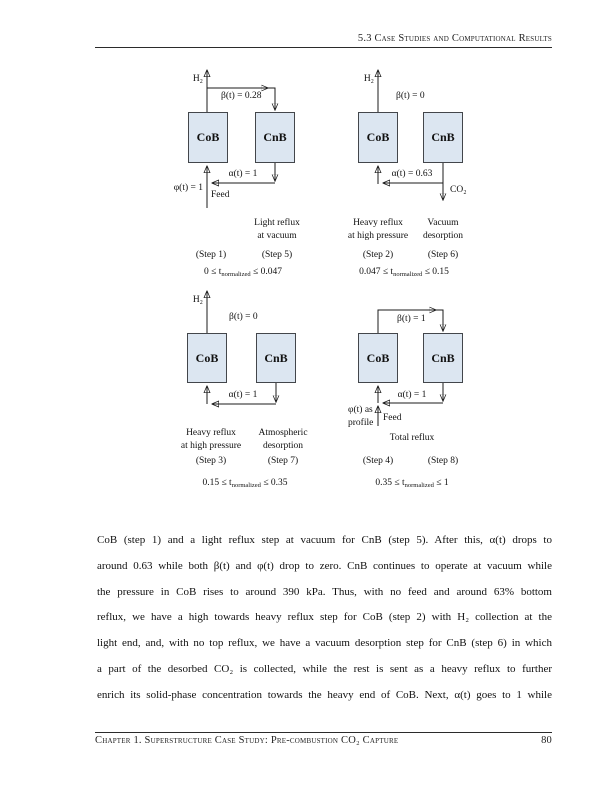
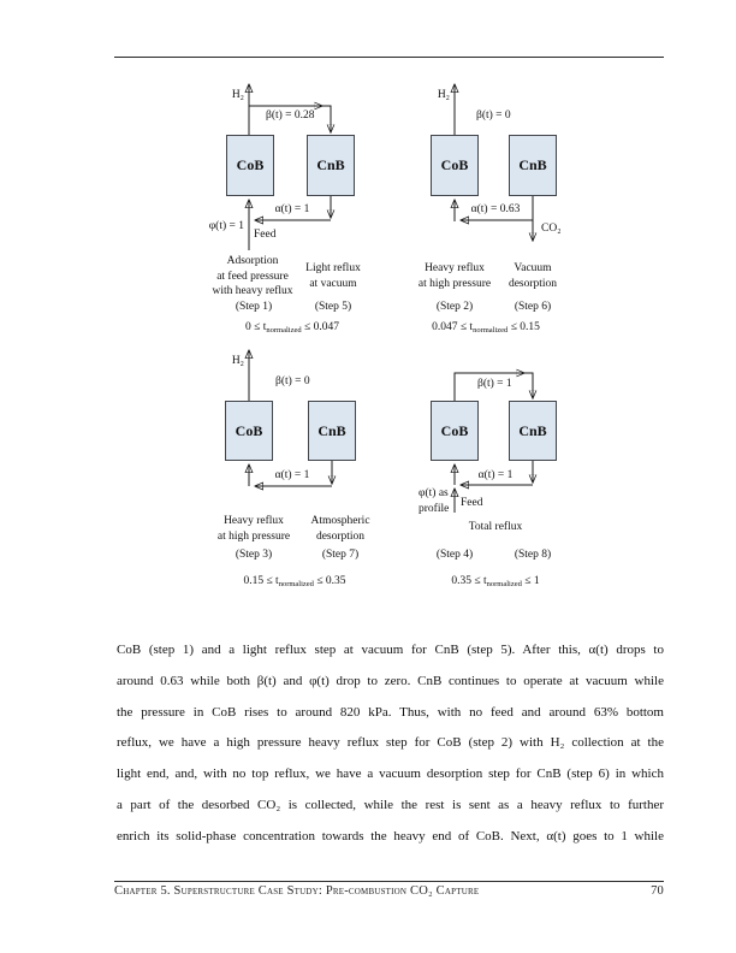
- 5.3 Case Studies and Computational Results
  CoB
  CnB
  H₂
  β(t) = 0.28
  α(t) = 1
  φ(t) = 1
  Feed
+ Adsorption
+ at feed pressure
+ with heavy reflux
  (Step 1)
  Light reflux
  at vacuum
  (Step 5)
  CoB
  CnB
  H₂
  β(t) = 0
  α(t) = 0.63
  CO₂
  Heavy reflux
  at high pressure
  (Step 2)
  Vacuum
  desorption
  (Step 6)
  CoB
  CnB
  H₂
  β(t) = 0
  α(t) = 1
  Heavy reflux
  at high pressure
  (Step 3)
  Atmospheric
  desorption
  (Step 7)
  CoB
  CnB
  β(t) = 1
  α(t) = 1
  φ(t) as
  profile
  Feed
  Total reflux
  (Step 4)
  (Step 8)
  CoB (step 1) and a light reflux step at vacuum for CnB (step 5). After this, α(t) drops to
  around 0.63 while both β(t) and φ(t) drop to zero. CnB continues to operate at vacuum while
- the pressure in CoB rises to around 390 kPa. Thus, with no feed and around 63% bottom
+ the pressure in CoB rises to around 820 kPa. Thus, with no feed and around 63% bottom
- reflux, we have a high towards heavy reflux step for CoB (step 2) with H₂ collection at the
+ reflux, we have a high pressure heavy reflux step for CoB (step 2) with H₂ collection at the
  light end, and, with no top reflux, we have a vacuum desorption step for CnB (step 6) in which
  a part of the desorbed CO₂ is collected, while the rest is sent as a heavy reflux to further
  enrich its solid-phase concentration towards the heavy end of CoB. Next, α(t) goes to 1 while
- Chapter 1. Superstructure Case Study: Pre-combustion CO₂ Capture
+ Chapter 5. Superstructure Case Study: Pre-combustion CO₂ Capture
- 80
+ 70
